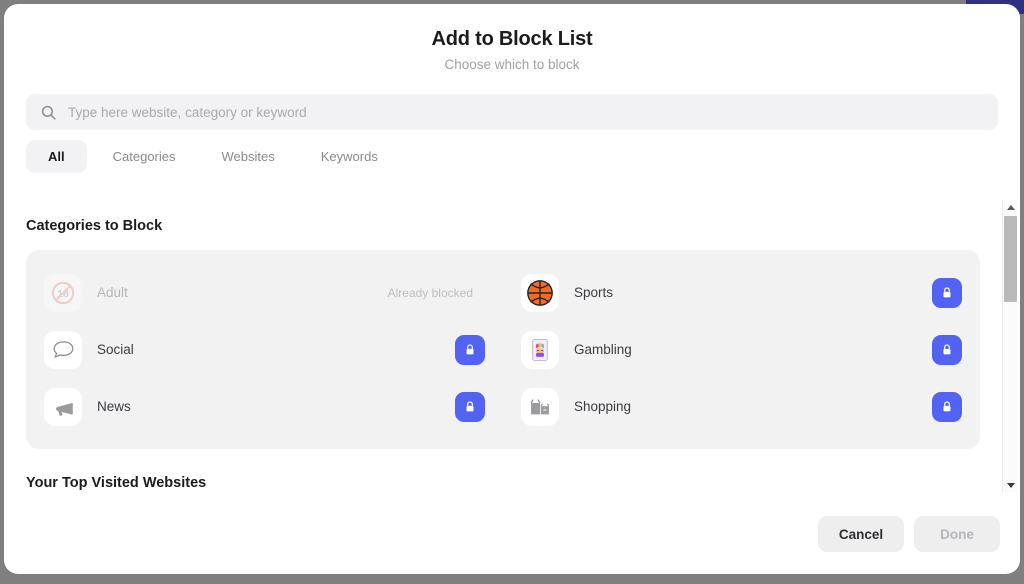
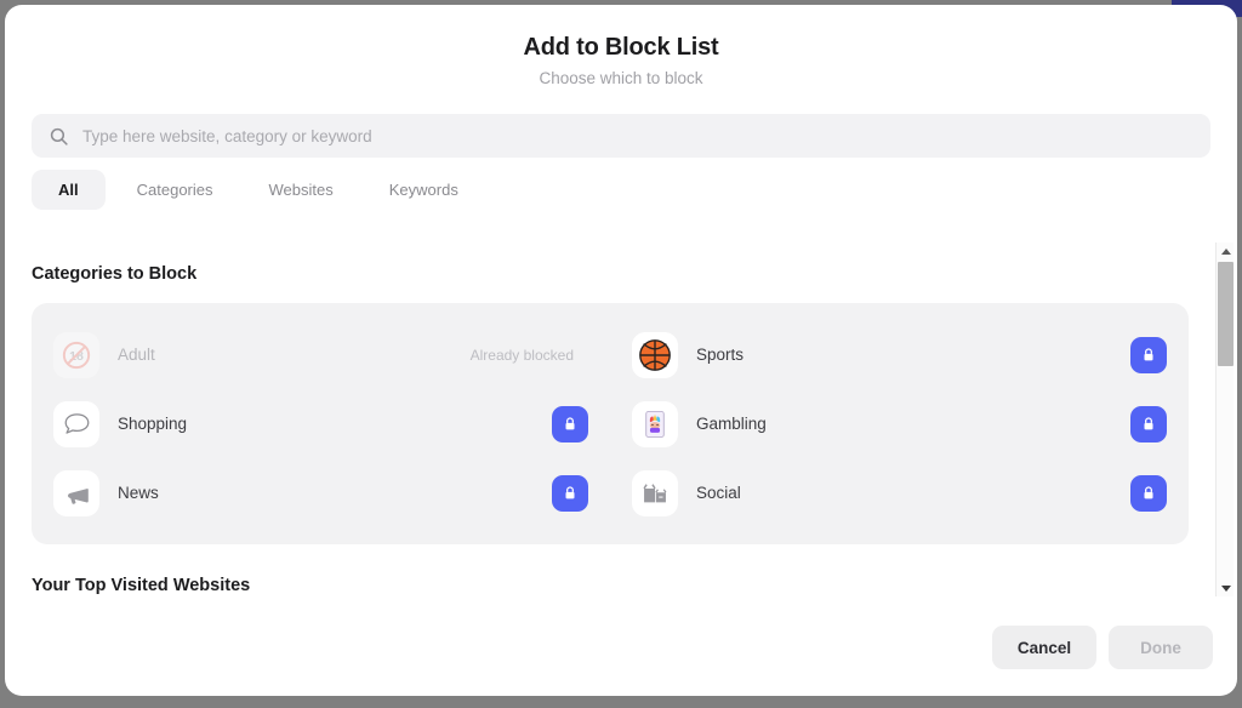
  Add to Block List
  Choose which to block
  Type here website, category or keyword
  All
  Categories
  Websites
  Keywords
  Categories to Block
  18
  Adult
  Already blocked
  Sports
- Social
+ Shopping
  Gambling
  News
- Shopping
+ Social
  Your Top Visited Websites
  Cancel
  Done
